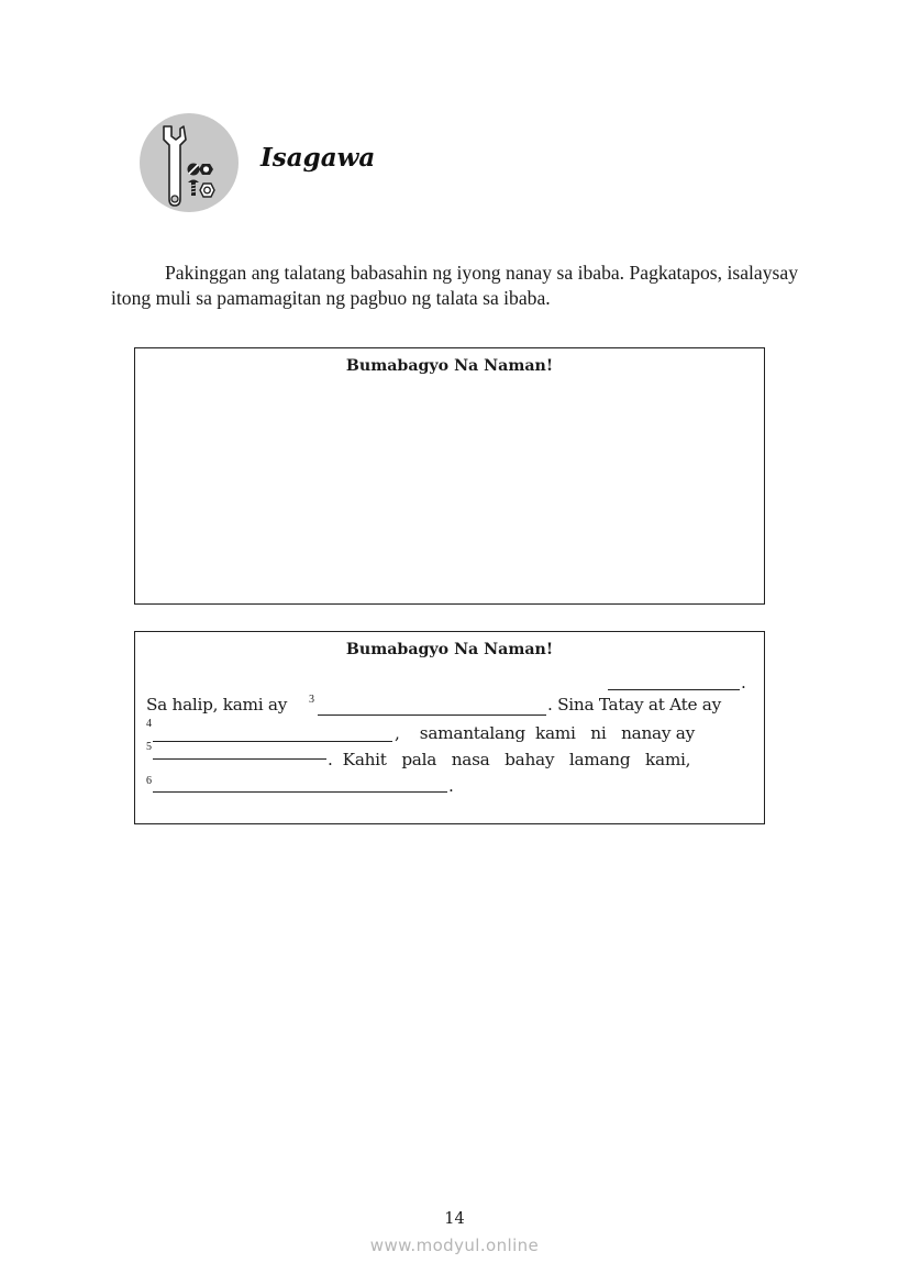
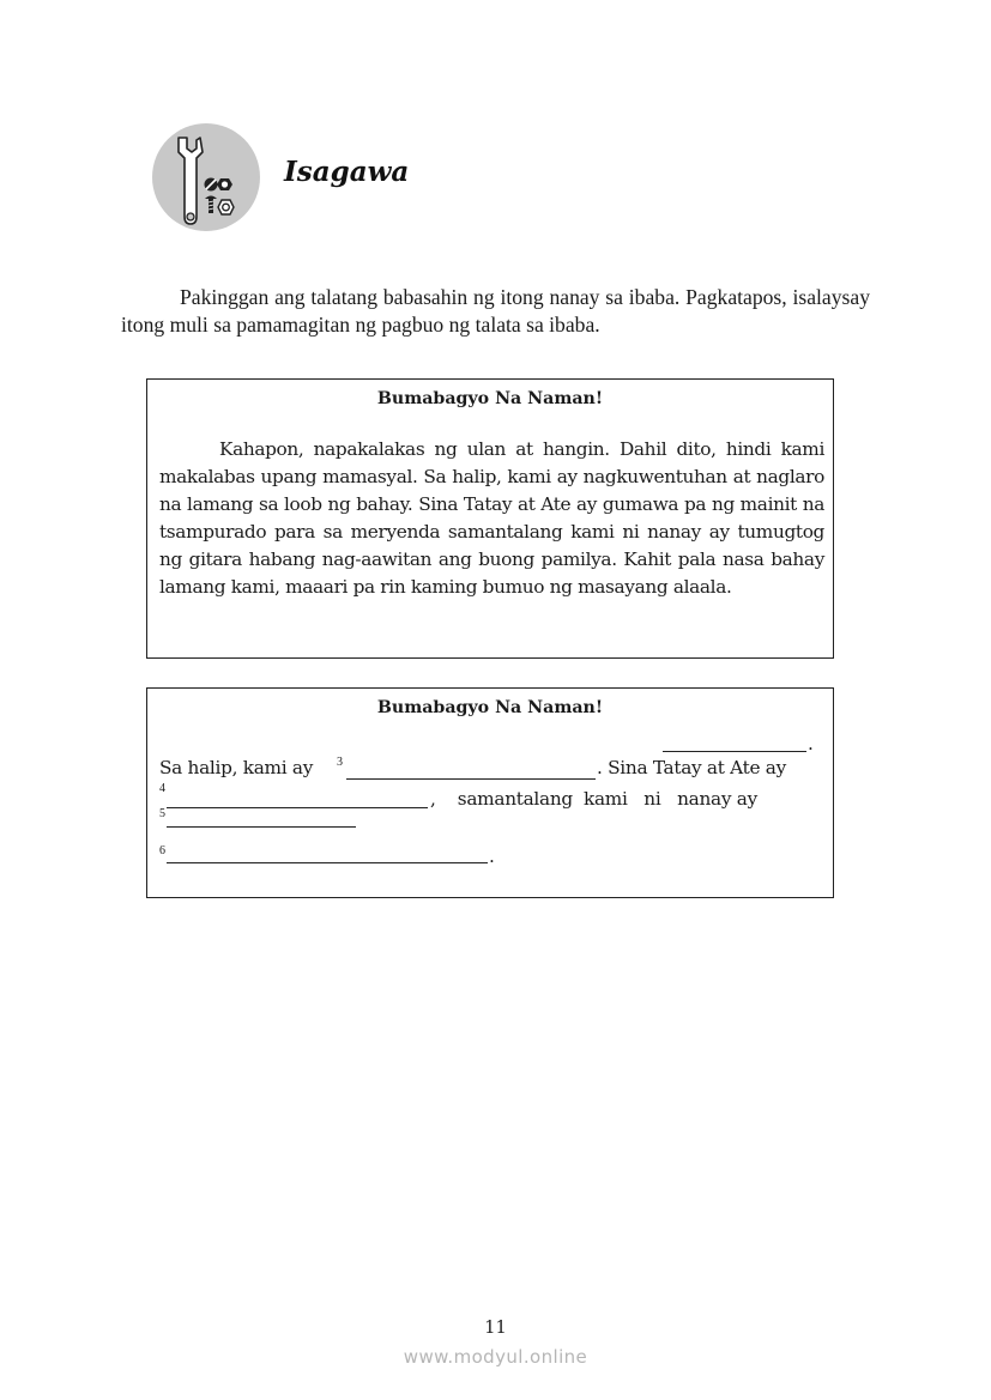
  Isagawa
- Pakinggan ang talatang babasahin ng iyong nanay sa ibaba. Pagkatapos, isalaysay itong muli sa pamamagitan ng pagbuo ng talata sa ibaba.
+ Pakinggan ang talatang babasahin ng itong nanay sa ibaba. Pagkatapos, isalaysay itong muli sa pamamagitan ng pagbuo ng talata sa ibaba.
  Bumabagyo Na Naman!
+ Kahapon, napakalakas ng ulan at hangin. Dahil dito, hindi kami makalabas upang mamasyal. Sa halip, kami ay nagkuwentuhan at naglaro na lamang sa loob ng bahay. Sina Tatay at Ate ay gumawa pa ng mainit na tsampurado para sa meryenda samantalang kami ni nanay ay tumugtog ng gitara habang nag-aawitan ang buong pamilya. Kahit pala nasa bahay lamang kami, maaari pa rin kaming bumuo ng masayang alaala.
  Bumabagyo Na Naman!
  .
  Sa halip, kami ay
  3
  . Sina Tatay at Ate ay
  4
  , samantalang kami ni nanay ay
  5
- . Kahit pala nasa bahay lamang kami,
  6
  .
- 14
+ 11
  www.modyul.online
